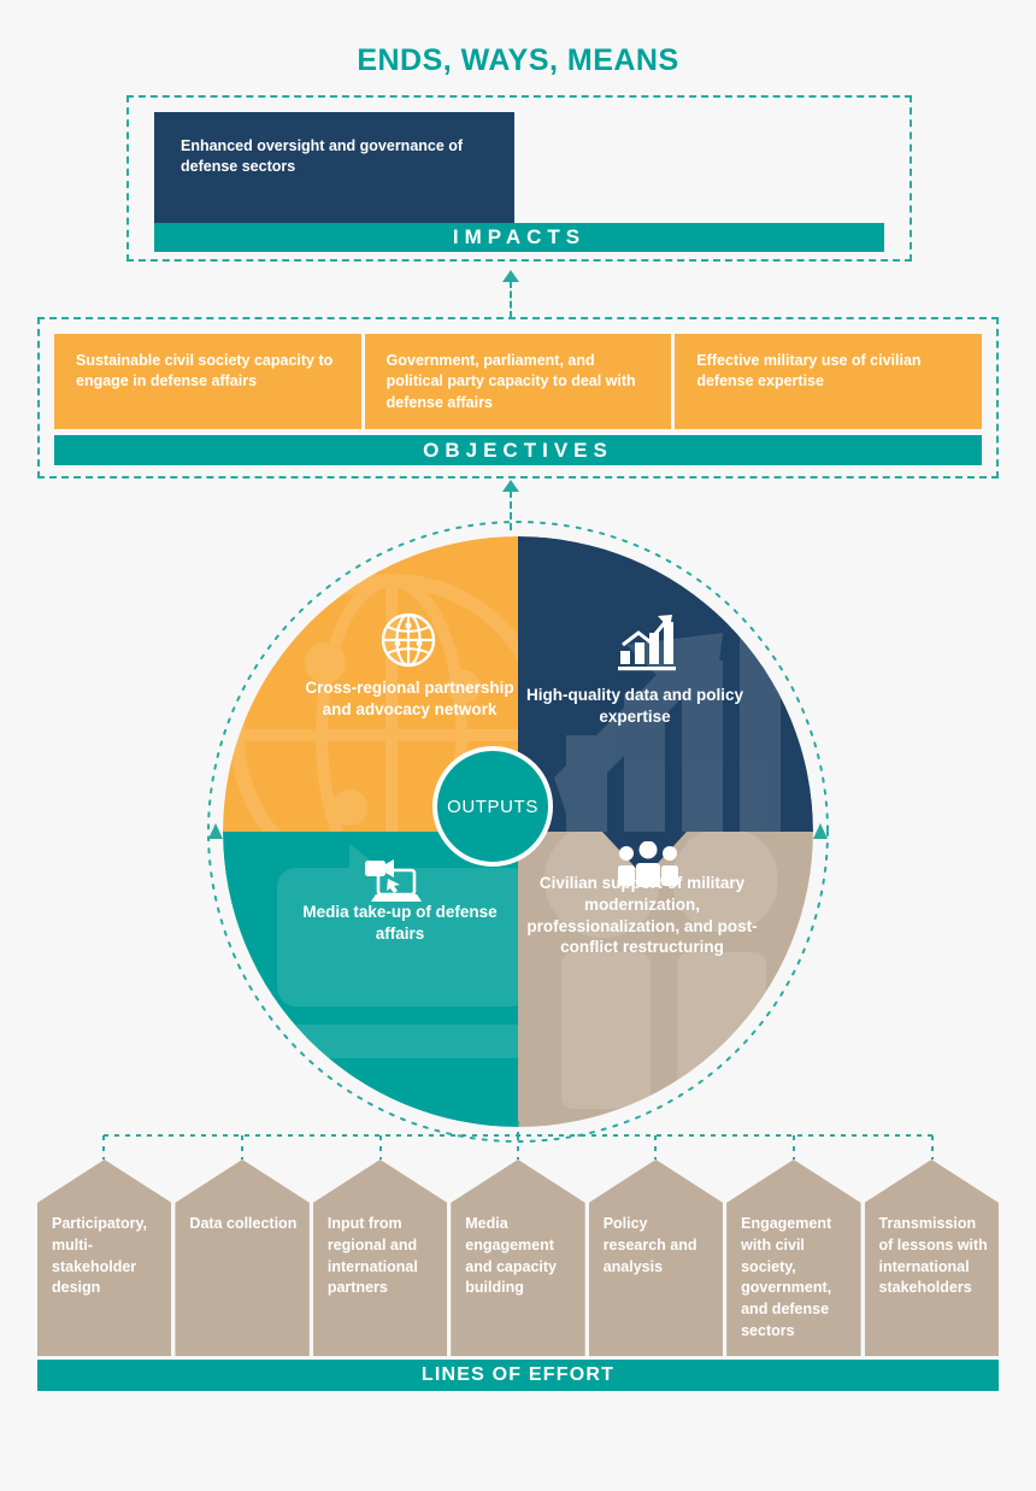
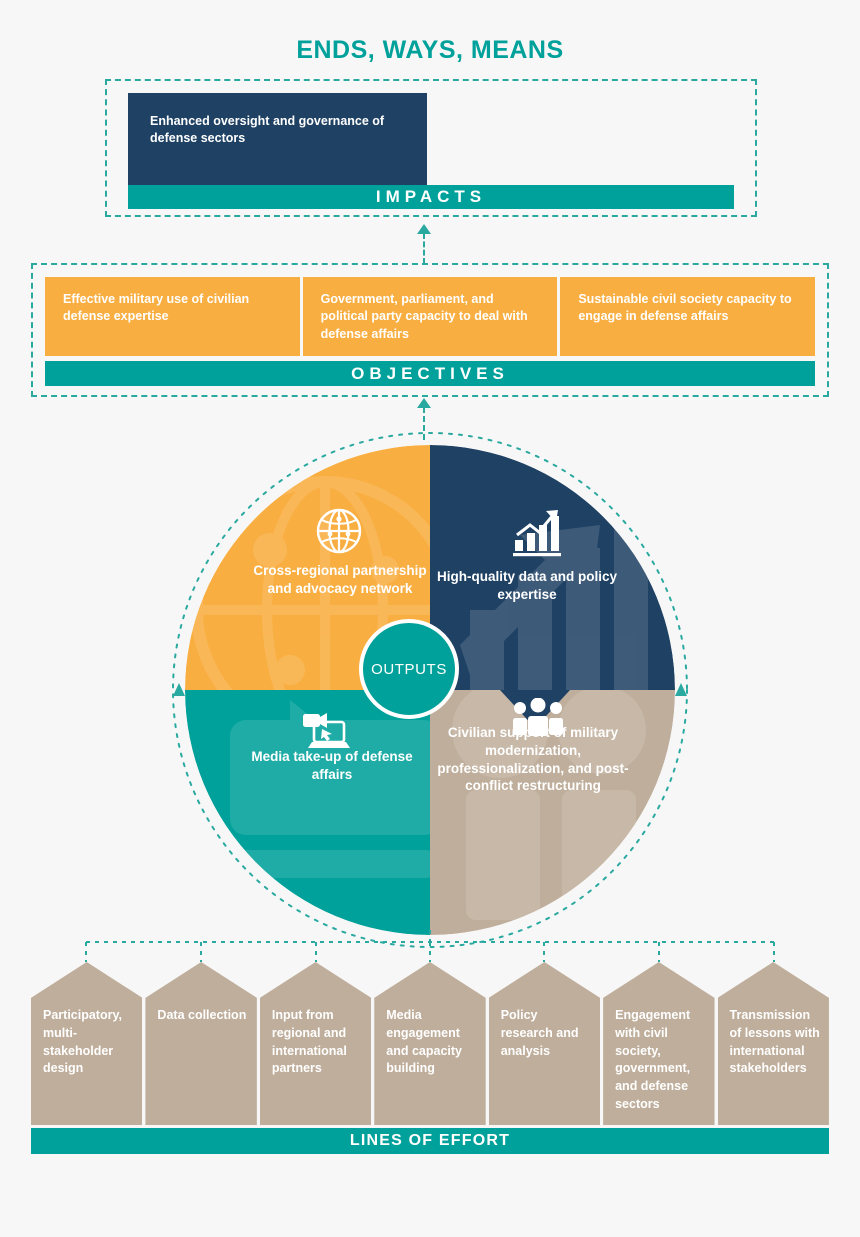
  ENDS, WAYS, MEANS
  Enhanced oversight and governance of defense sectors
  IMPACTS
- Sustainable civil society capacity to engage in defense affairs
+ Effective military use of civilian defense expertise
  Government, parliament, and political party capacity to deal with defense affairs
- Effective military use of civilian defense expertise
+ Sustainable civil society capacity to engage in defense affairs
  OBJECTIVES
  Cross-regional partnership and advocacy network
  High-quality data and policy expertise
  Media take-up of defense affairs
  Civilian support of military modernization, professionalization, and post-conflict restructuring
  OUTPUTS
  Participatory, multi-stakeholder design
  Data collection
  Input from regional and international partners
  Media engagement and capacity building
  Policy research and analysis
  Engagement with civil society, government, and defense sectors
  Transmission of lessons with international stakeholders
  LINES OF EFFORT
